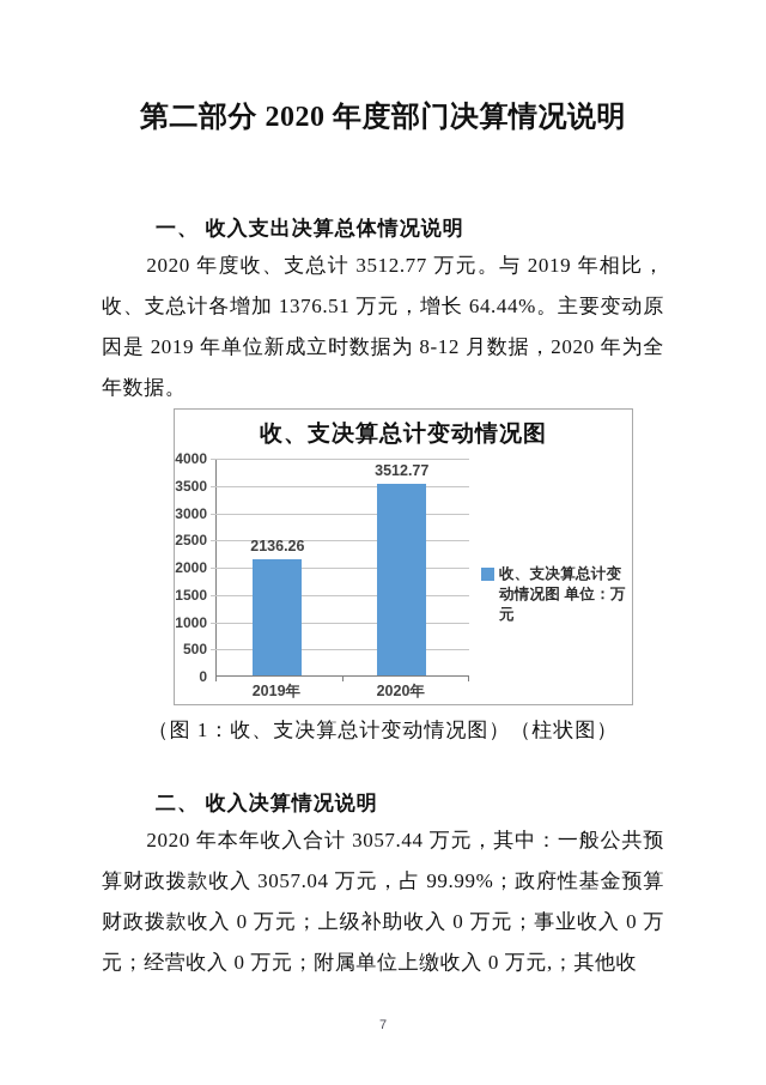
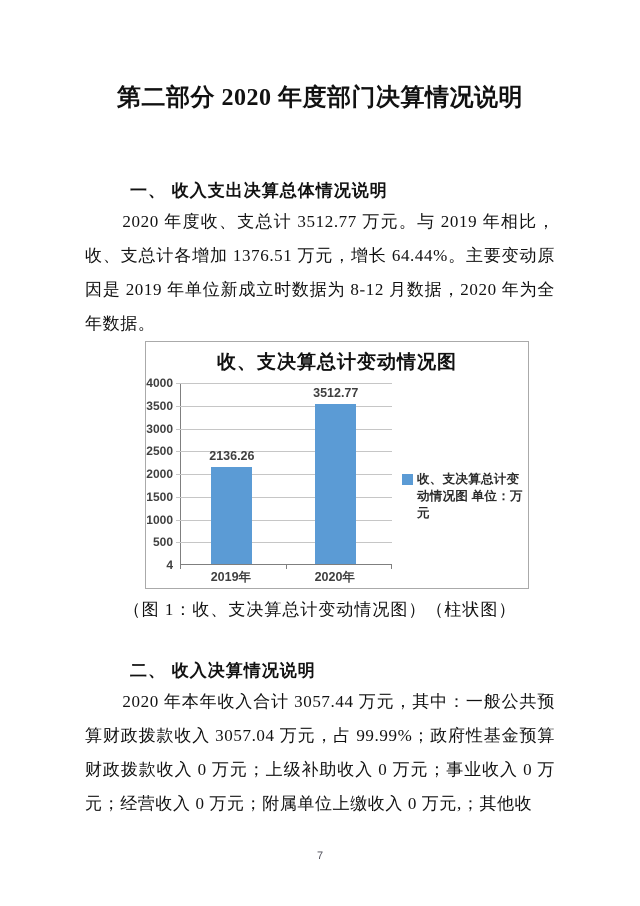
  第二部分 2020 年度部门决算情况说明
  一、 收入支出决算总体情况说明
  2020 年度收、支总计 3512.77 万元。与 2019 年相比，收、支总计各增加 1376.51 万元，增长 64.44%。主要变动原因是 2019 年单位新成立时数据为 8-12 月数据，2020 年为全年数据。
  收、支决算总计变动情况图
  4000
  3500
  3000
  2500
  2000
  1500
  1000
  500
- 0
+ 4
  2136.26
  3512.77
  2019年
  2020年
  收、支决算总计变动情况图 单位：万元
  （图 1：收、支决算总计变动情况图）（柱状图）
  二、 收入决算情况说明
  2020 年本年收入合计 3057.44 万元，其中：一般公共预算财政拨款收入 3057.04 万元，占 99.99%；政府性基金预算财政拨款收入 0 万元；上级补助收入 0 万元；事业收入 0 万元；经营收入 0 万元；附属单位上缴收入 0 万元,；其他收
  7
